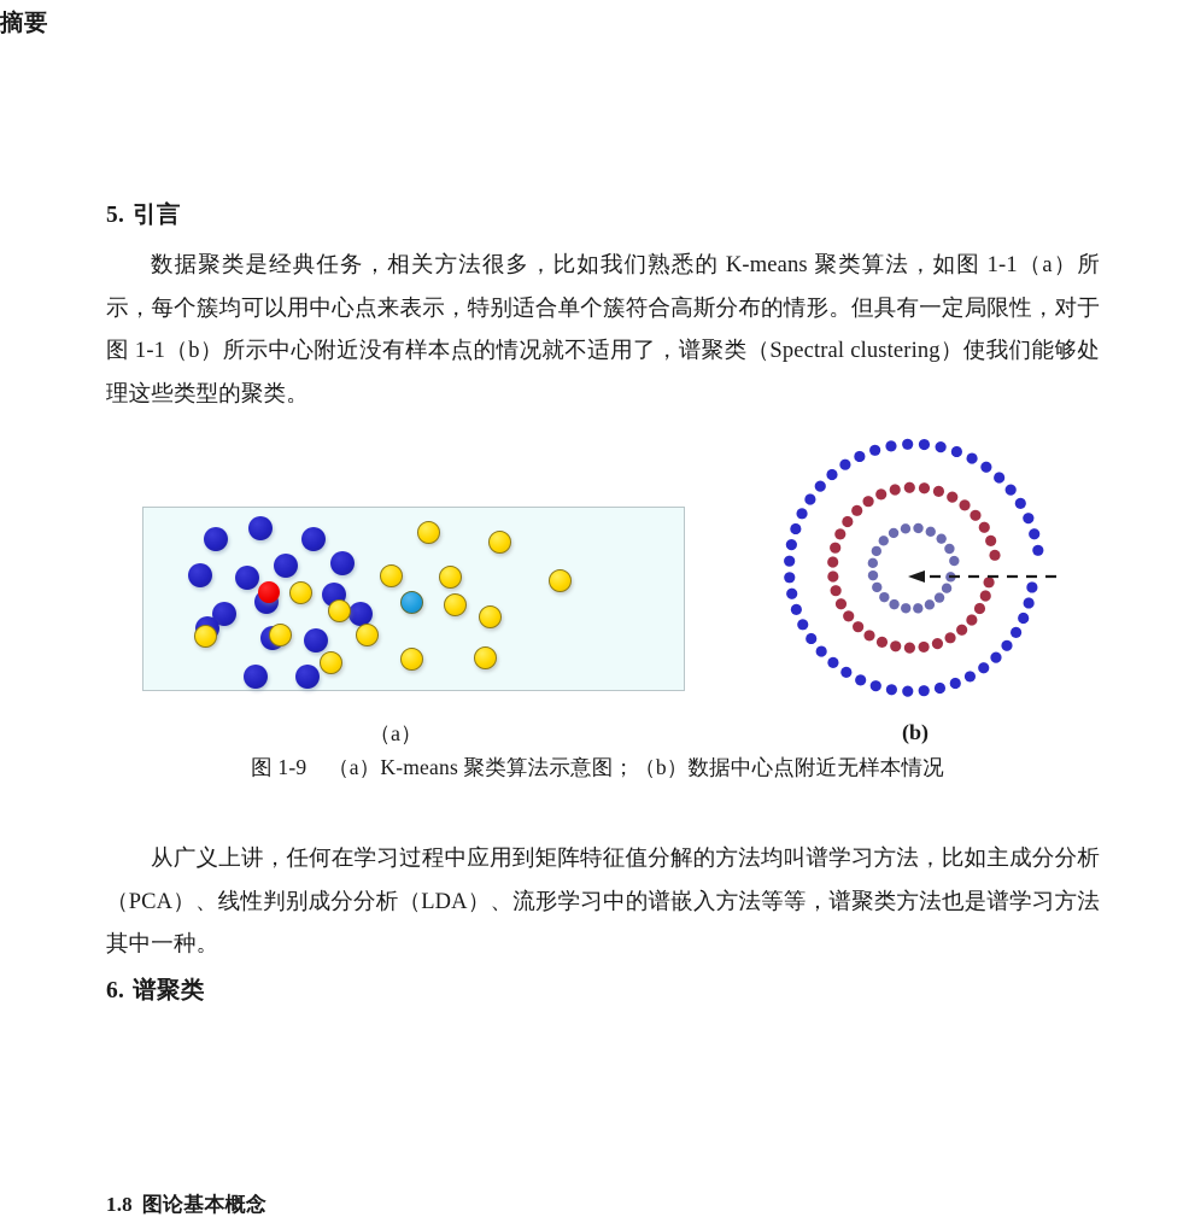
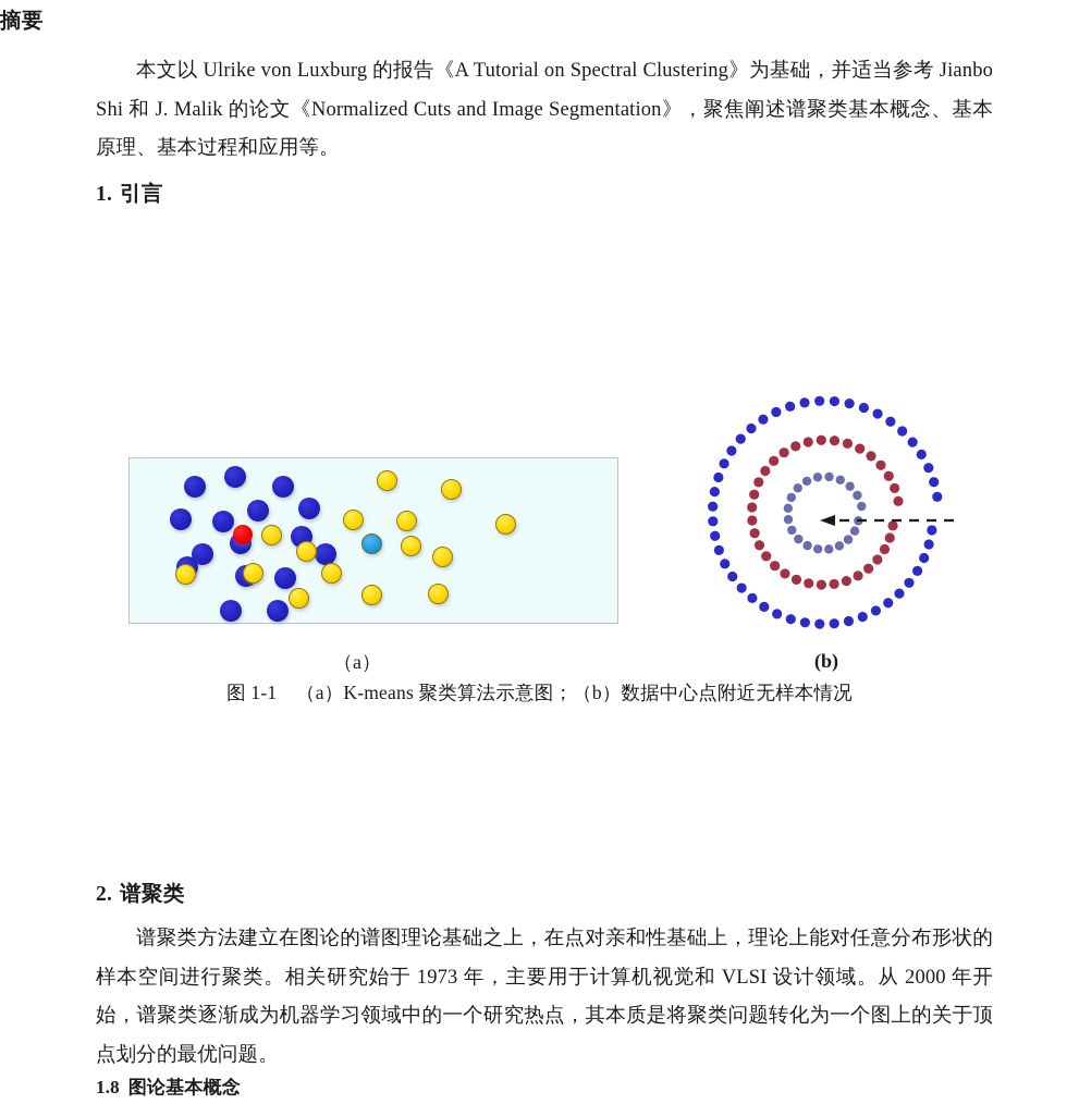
  摘要
+ 本文以 Ulrike von Luxburg 的报告《A Tutorial on Spectral Clustering》为基础，并适当参考 Jianbo Shi 和 J. Malik 的论文《Normalized Cuts and Image Segmentation》，聚焦阐述谱聚类基本概念、基本原理、基本过程和应用等。
- 5. 引言
+ 1. 引言
- 数据聚类是经典任务，相关方法很多，比如我们熟悉的 K-means 聚类算法，如图 1-1（a）所示，每个簇均可以用中心点来表示，特别适合单个簇符合高斯分布的情形。但具有一定局限性，对于图 1-1（b）所示中心附近没有样本点的情况就不适用了，谱聚类（Spectral clustering）使我们能够处理这些类型的聚类。
  （a）
  (b)
- 图 1-9 （a）K-means 聚类算法示意图；（b）数据中心点附近无样本情况
+ 图 1-1 （a）K-means 聚类算法示意图；（b）数据中心点附近无样本情况
- 从广义上讲，任何在学习过程中应用到矩阵特征值分解的方法均叫谱学习方法，比如主成分分析（PCA）、线性判别成分分析（LDA）、流形学习中的谱嵌入方法等等，谱聚类方法也是谱学习方法其中一种。
- 6. 谱聚类
+ 2. 谱聚类
+ 谱聚类方法建立在图论的谱图理论基础之上，在点对亲和性基础上，理论上能对任意分布形状的样本空间进行聚类。相关研究始于 1973 年，主要用于计算机视觉和 VLSI 设计领域。从 2000 年开始，谱聚类逐渐成为机器学习领域中的一个研究热点，其本质是将聚类问题转化为一个图上的关于顶点划分的最优问题。
  1.8 图论基本概念
